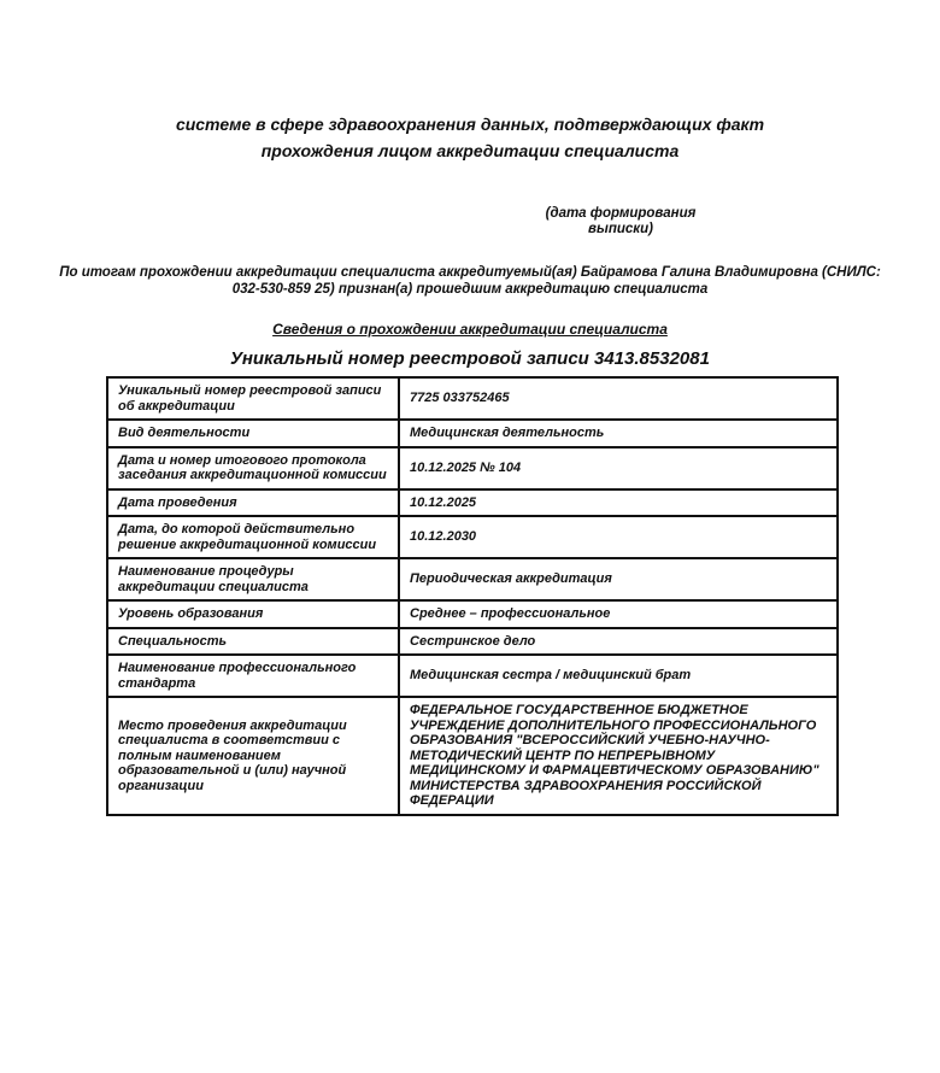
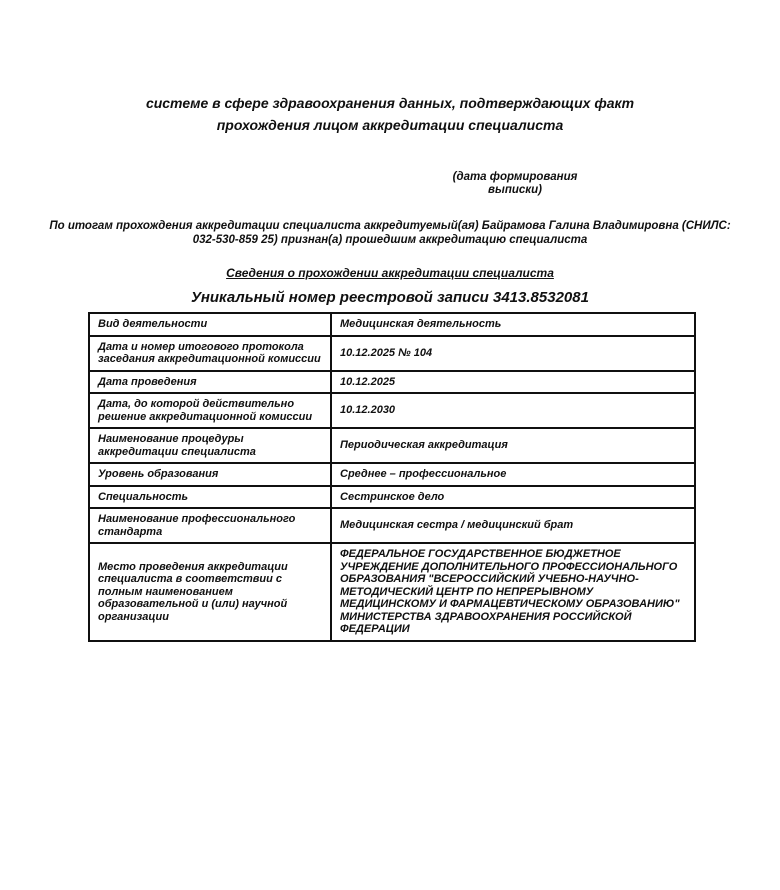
  системе в сфере здравоохранения данных, подтверждающих факт
  прохождения лицом аккредитации специалиста
  (дата формирования выписки)
- По итогам прохождении аккредитации специалиста аккредитуемый(ая) Байрамова Галина Владимировна (СНИЛС:
+ По итогам прохождения аккредитации специалиста аккредитуемый(ая) Байрамова Галина Владимировна (СНИЛС:
  032-530-859 25) признан(а) прошедшим аккредитацию специалиста
  Сведения о прохождении аккредитации специалиста
  Уникальный номер реестровой записи 3413.8532081
- Уникальный номер реестровой записи об аккредитации	7725 033752465
  Вид деятельности	Медицинская деятельность
  Дата и номер итогового протокола заседания аккредитационной комиссии	10.12.2025 № 104
  Дата проведения	10.12.2025
  Дата, до которой действительно решение аккредитационной комиссии	10.12.2030
  Наименование процедуры аккредитации специалиста	Периодическая аккредитация
  Уровень образования	Среднее – профессиональное
  Специальность	Сестринское дело
  Наименование профессионального стандарта	Медицинская сестра / медицинский брат
  Место проведения аккредитации специалиста в соответствии с полным наименованием образовательной и (или) научной организации	ФЕДЕРАЛЬНОЕ ГОСУДАРСТВЕННОЕ БЮДЖЕТНОЕ УЧРЕЖДЕНИЕ ДОПОЛНИТЕЛЬНОГО ПРОФЕССИОНАЛЬНОГО ОБРАЗОВАНИЯ "ВСЕРОССИЙСКИЙ УЧЕБНО-НАУЧНО-МЕТОДИЧЕСКИЙ ЦЕНТР ПО НЕПРЕРЫВНОМУ МЕДИЦИНСКОМУ И ФАРМАЦЕВТИЧЕСКОМУ ОБРАЗОВАНИЮ" МИНИСТЕРСТВА ЗДРАВООХРАНЕНИЯ РОССИЙСКОЙ ФЕДЕРАЦИИ
